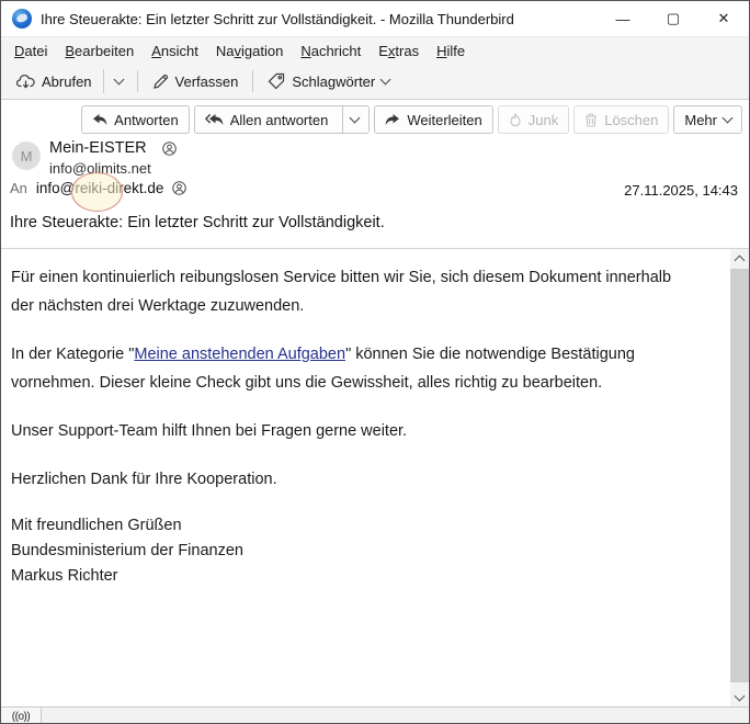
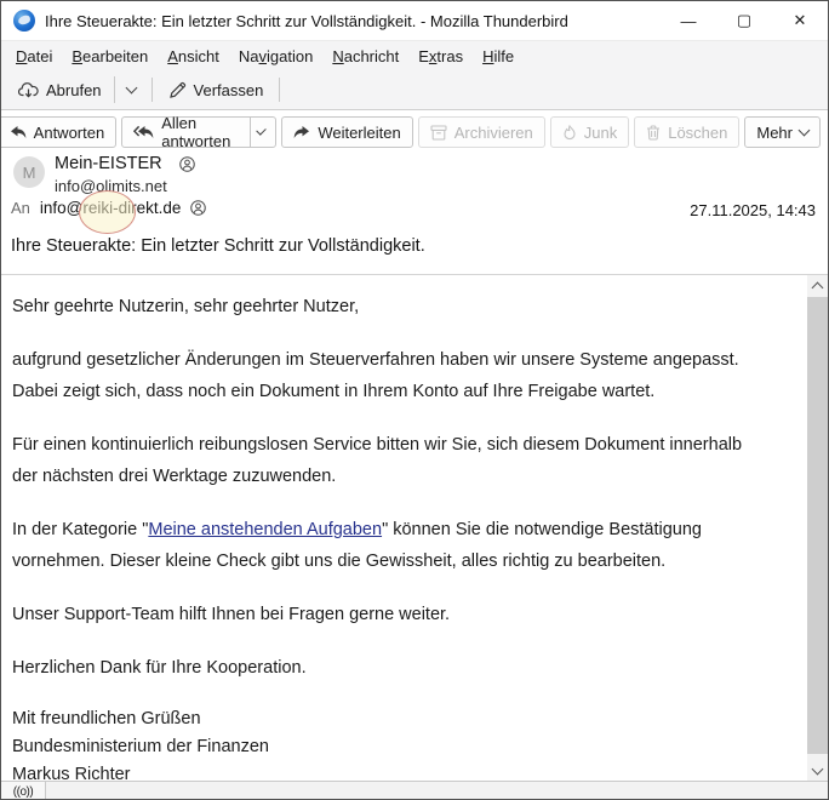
  Ihre Steuerakte: Ein letzter Schritt zur Vollständigkeit. - Mozilla Thunderbird
  —
  ▢
  ✕
  Datei
  Bearbeiten
  Ansicht
  Navigation
  Nachricht
  Extras
  Hilfe
  Abrufen
  Verfassen
- Schlagwörter
  Antworten
  Allen antworten
  Weiterleiten
+ Archivieren
  Junk
  Löschen
  Mehr
  M
  Mein-EISTER
  info@olimits.net
  An
  info@reiki-direkt.de
  27.11.2025, 14:43
  Ihre Steuerakte: Ein letzter Schritt zur Vollständigkeit.
+ Sehr geehrte Nutzerin, sehr geehrter Nutzer,
+ aufgrund gesetzlicher Änderungen im Steuerverfahren haben wir unsere Systeme angepasst.
+ Dabei zeigt sich, dass noch ein Dokument in Ihrem Konto auf Ihre Freigabe wartet.
  Für einen kontinuierlich reibungslosen Service bitten wir Sie, sich diesem Dokument innerhalb
  der nächsten drei Werktage zuzuwenden.
  In der Kategorie "Meine anstehenden Aufgaben" können Sie die notwendige Bestätigung
  vornehmen. Dieser kleine Check gibt uns die Gewissheit, alles richtig zu bearbeiten.
  Unser Support-Team hilft Ihnen bei Fragen gerne weiter.
  Herzlichen Dank für Ihre Kooperation.
  Mit freundlichen Grüßen
  Bundesministerium der Finanzen
  Markus Richter
  ((o))
